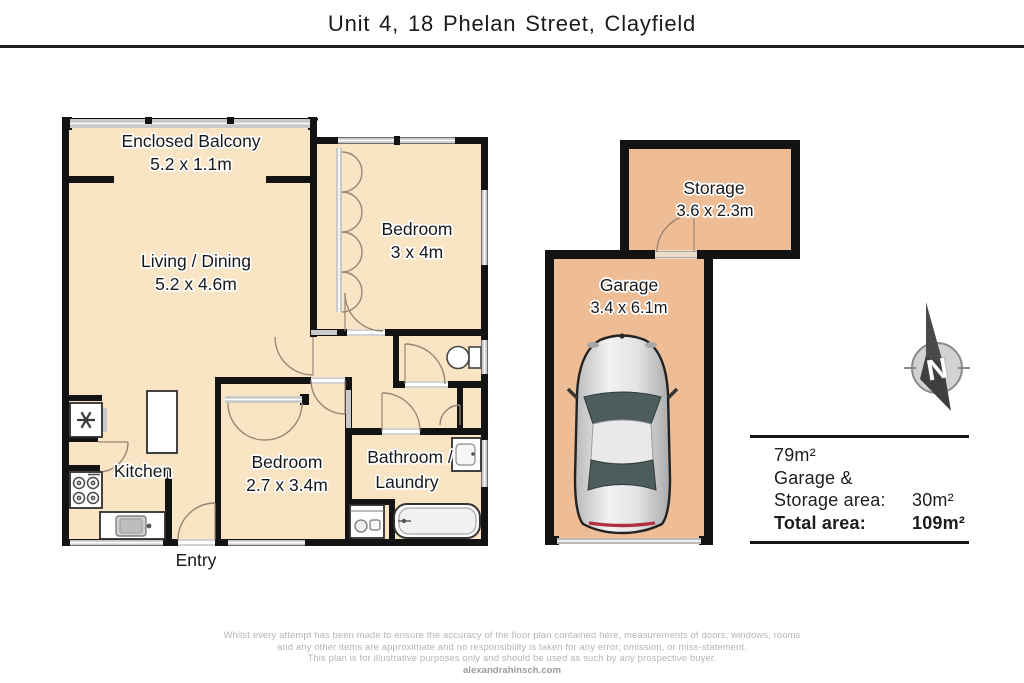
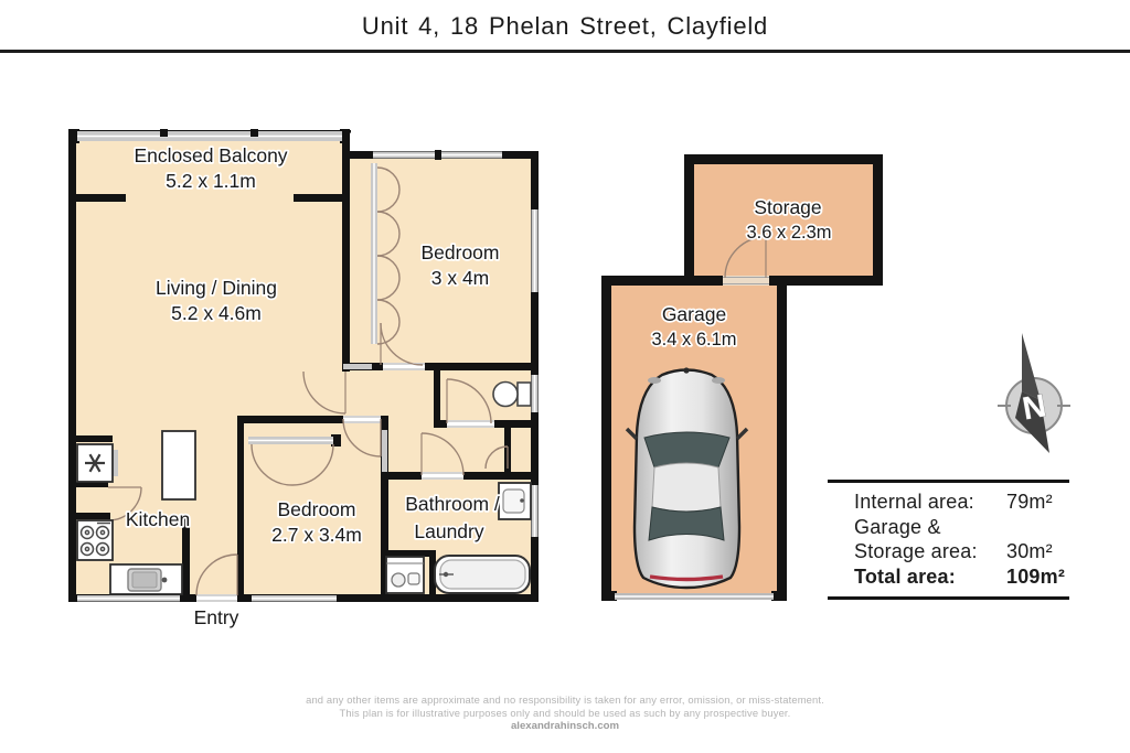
  Unit 4, 18 Phelan Street, Clayfield
  Enclosed Balcony
  5.2 x 1.1m
  Living / Dining
  5.2 x 4.6m
  Bedroom
  3 x 4m
  Kitchen
  Bedroom
  2.7 x 3.4m
  Bathroom /
  Laundry
  Entry
  Storage
  3.6 x 2.3m
  Garage
  3.4 x 6.1m
+ Internal area:
  79m²
  Garage &
  Storage area:
  30m²
  Total area:
  109m²
- Whilst every attempt has been made to ensure the accuracy of the floor plan contained here, measurements of doors, windows, rooms
  and any other items are approximate and no responsibility is taken for any error, omission, or miss-statement.
  This plan is for illustrative purposes only and should be used as such by any prospective buyer.
  alexandrahinsch.com
